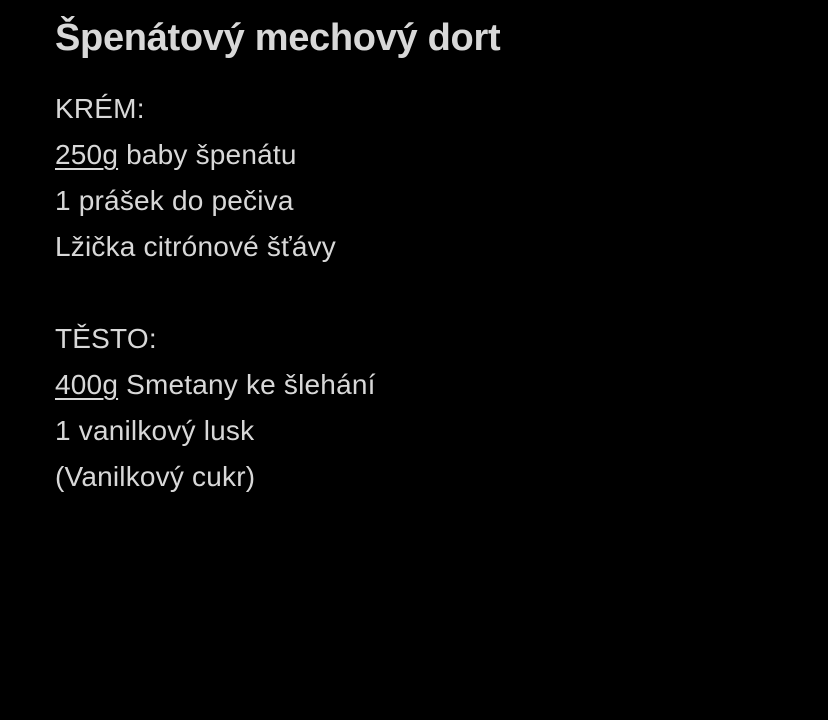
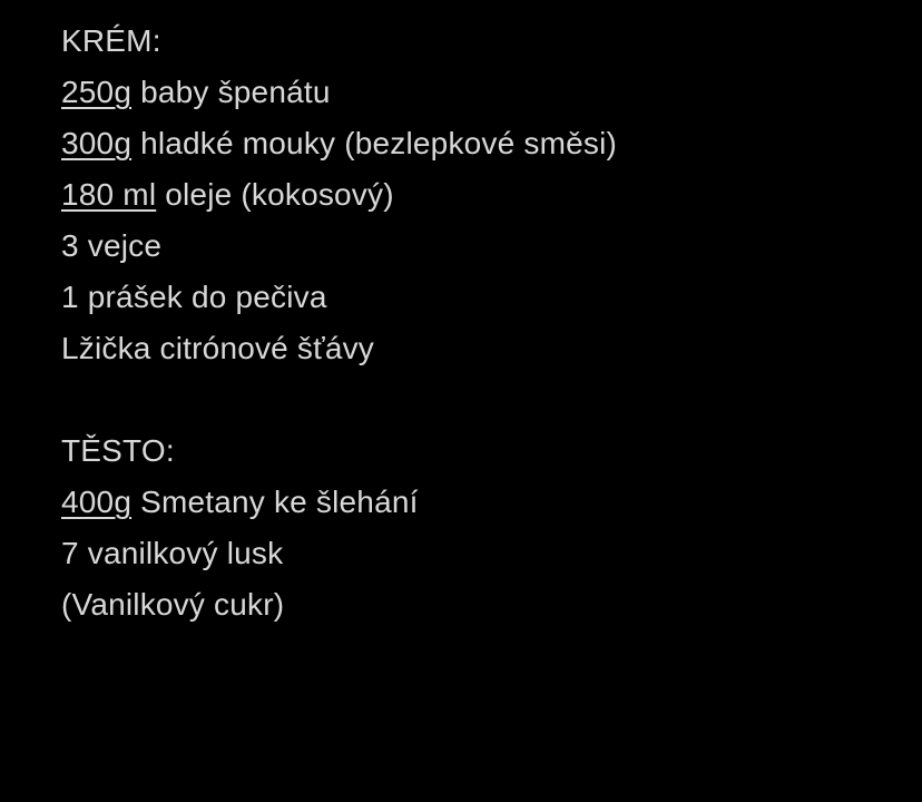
- Špenátový mechový dort
  KRÉM:
  250g baby špenátu
+ 300g hladké mouky (bezlepkové směsi)
+ 180 ml oleje (kokosový)
+ 3 vejce
  1 prášek do pečiva
  Lžička citrónové šťávy
  TĚSTO:
  400g Smetany ke šlehání
- 1 vanilkový lusk
+ 7 vanilkový lusk
  (Vanilkový cukr)
